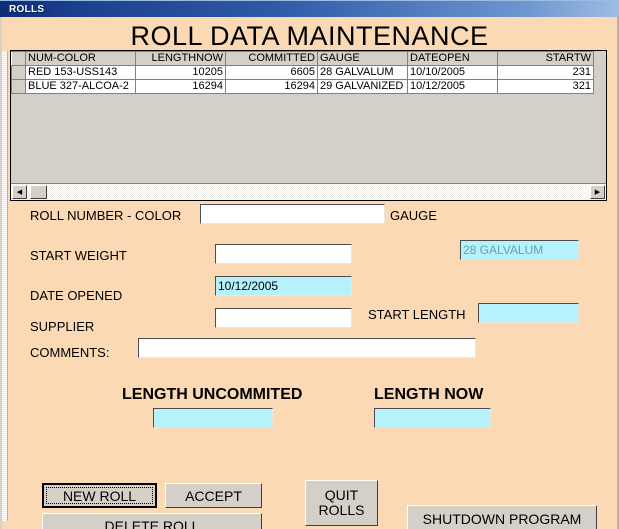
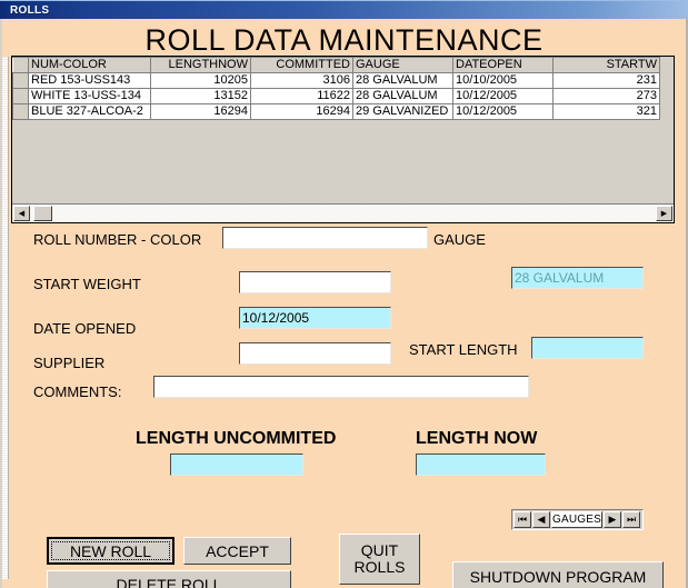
  ROLLS
  ROLL DATA MAINTENANCE
  	NUM-COLOR	LENGTHNOW	COMMITTED	GAUGE	DATEOPEN	STARTW
- 	RED 153-USS143	10205	6605	28 GALVALUM	10/10/2005	231
+ 	RED 153-USS143	10205	3106	28 GALVALUM	10/10/2005	231
+ 	WHITE 13-USS-134	13152	11622	28 GALVALUM	10/12/2005	273
  	BLUE 327-ALCOA-2	16294	16294	29 GALVANIZED	10/12/2005	321
  ROLL NUMBER - COLOR
  GAUGE
  START WEIGHT
  28 GALVALUM
  DATE OPENED
  10/12/2005
+ ⏮
+ ◀
+ GAUGES
+ ▶
+ ⏭
  SUPPLIER
  START LENGTH
  COMMENTS:
  LENGTH UNCOMMITED
  LENGTH NOW
  NEW ROLL
  ACCEPT
  DELETE ROLL
  QUIT
  ROLLS
  SHUTDOWN PROGRAM
